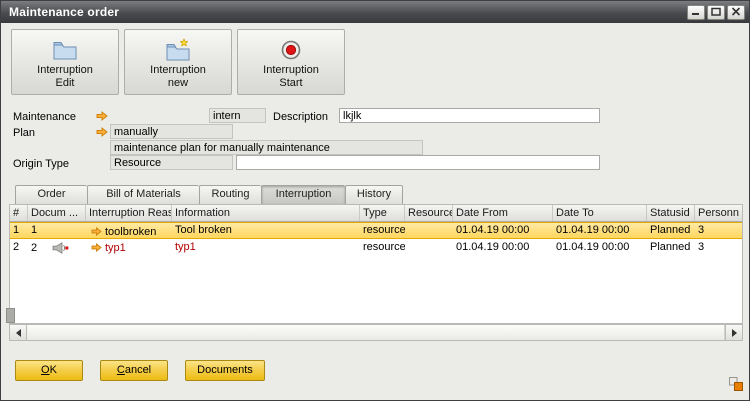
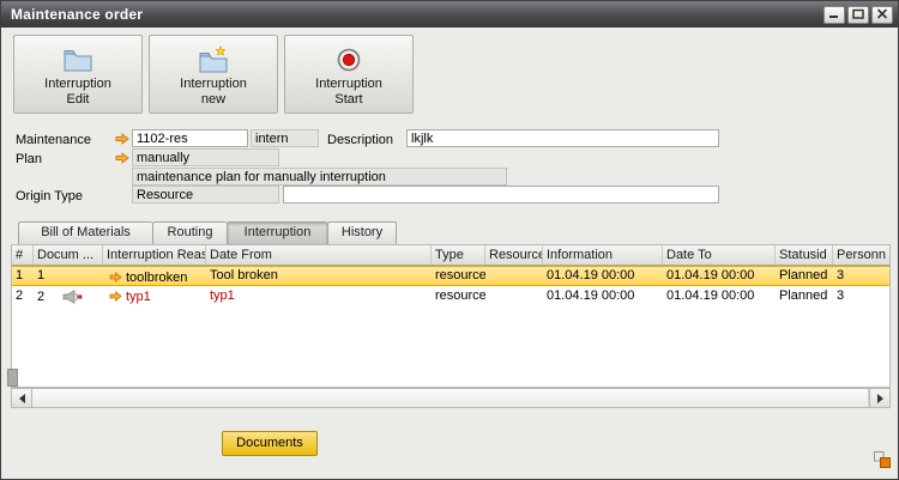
  Maintenance order
  Interruption
  Edit
  Interruption
  new
  Interruption
  Start
  Maintenance
+ 1102-res
  intern
  Description
  lkjlk
  Plan
  manually
- maintenance plan for manually maintenance
+ maintenance plan for manually interruption
  Origin Type
  Resource
- Order
  Bill of Materials
  Routing
  Interruption
  History
  #
  Docum ...
  Interruption Reas
- Information
+ Date From
  Type
  Resource
- Date From
+ Information
  Date To
  Statusid
  Personn
  1
  1
  toolbroken
  Tool broken
  resource
  01.04.19 00:00
  01.04.19 00:00
  Planned
  3
  2
  2
  typ1
  typ1
  resource
  01.04.19 00:00
  01.04.19 00:00
  Planned
  3
- OK
- Cancel
  Documents
